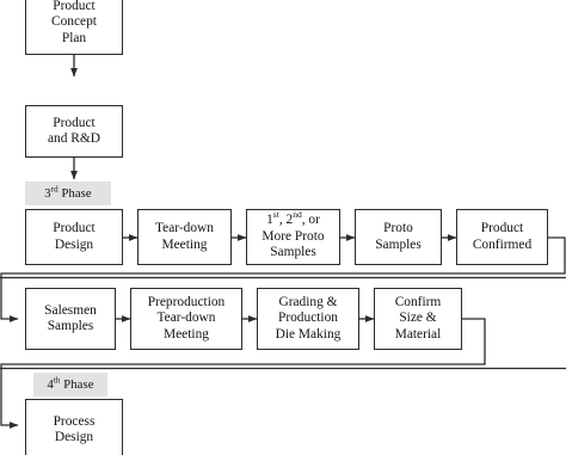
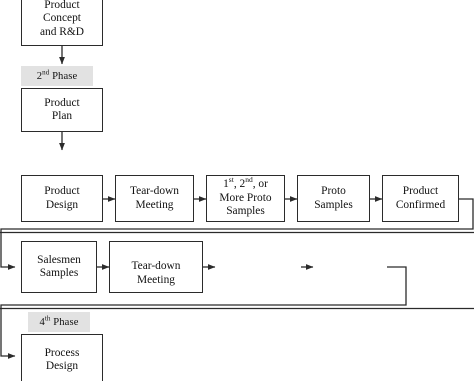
  Product
  Concept
- Plan
+ and R&D
+ 2nd Phase
  Product
- and R&D
+ Plan
- 3rd Phase
  Product
  Design
  Tear-down
  Meeting
  1st, 2nd, or
  More Proto
  Samples
  Proto
  Samples
  Product
  Confirmed
  Salesmen
  Samples
- Preproduction
  Tear-down
  Meeting
- Grading &
- Production
- Die Making
- Confirm
- Size &
- Material
  4th Phase
  Process
  Design
